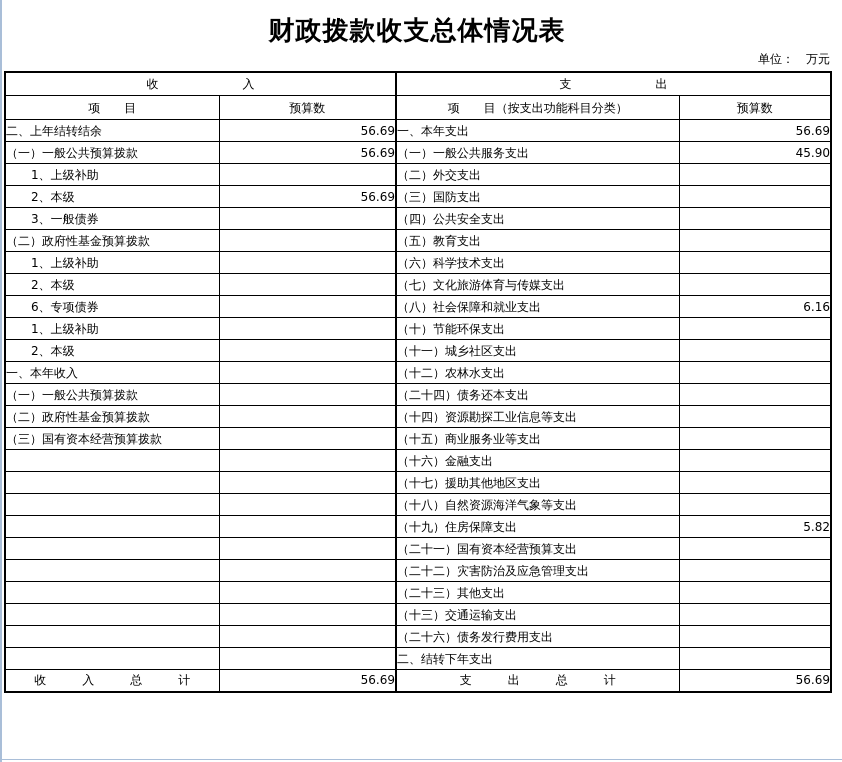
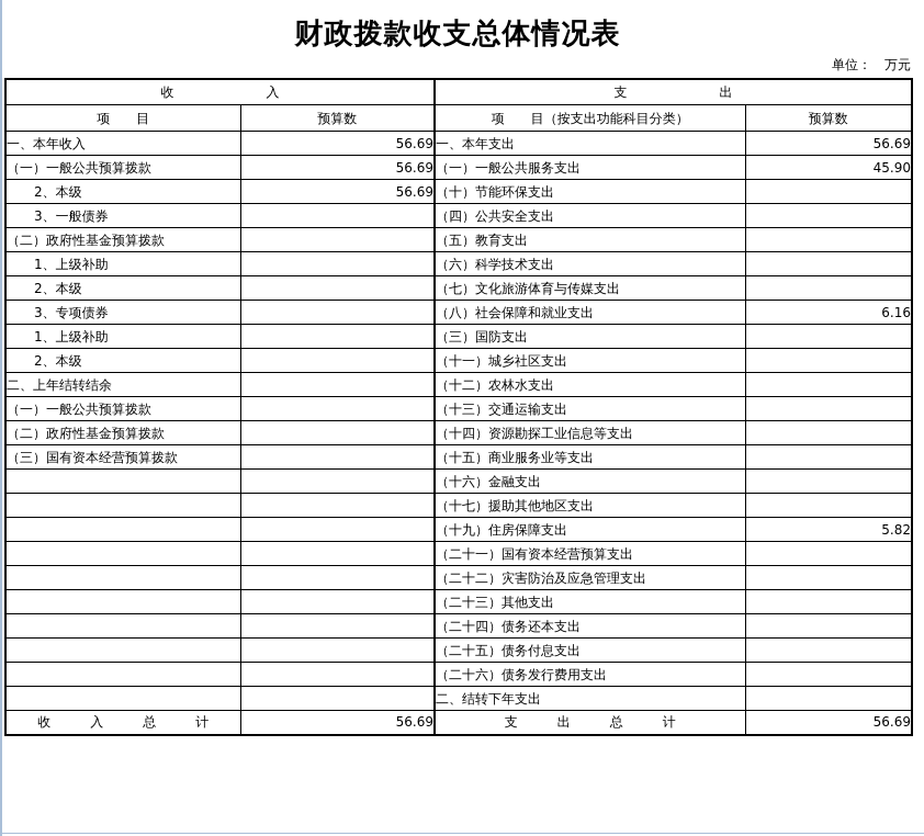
  财政拨款收支总体情况表
  单位： 万元
  收 入	支 出
  项 目	预算数	项 目（按支出功能科目分类）	预算数
- 二、上年结转结余	56.69	一、本年支出	56.69
+ 一、本年收入	56.69	一、本年支出	56.69
  （一）一般公共预算拨款	56.69	（一）一般公共服务支出	45.90
- 1、上级补助		（二）外交支出
- 2、本级	56.69	（三）国防支出
+ 2、本级	56.69	（十）节能环保支出
  3、一般债券		（四）公共安全支出
  （二）政府性基金预算拨款		（五）教育支出
  1、上级补助		（六）科学技术支出
  2、本级		（七）文化旅游体育与传媒支出
- 6、专项债券		（八）社会保障和就业支出	6.16
+ 3、专项债券		（八）社会保障和就业支出	6.16
- 1、上级补助		（十）节能环保支出
+ 1、上级补助		（三）国防支出
  2、本级		（十一）城乡社区支出
- 一、本年收入		（十二）农林水支出
+ 二、上年结转结余		（十二）农林水支出
- （一）一般公共预算拨款		（二十四）债务还本支出
+ （一）一般公共预算拨款		（十三）交通运输支出
  （二）政府性基金预算拨款		（十四）资源勘探工业信息等支出
  （三）国有资本经营预算拨款		（十五）商业服务业等支出
  		（十六）金融支出
  		（十七）援助其他地区支出
- 		（十八）自然资源海洋气象等支出
  		（十九）住房保障支出	5.82
  		（二十一）国有资本经营预算支出
  		（二十二）灾害防治及应急管理支出
  		（二十三）其他支出
- 		（十三）交通运输支出
+ 		（二十四）债务还本支出
+ 		（二十五）债务付息支出
  		（二十六）债务发行费用支出
  		二、结转下年支出
  收 入 总 计	56.69	支 出 总 计	56.69
